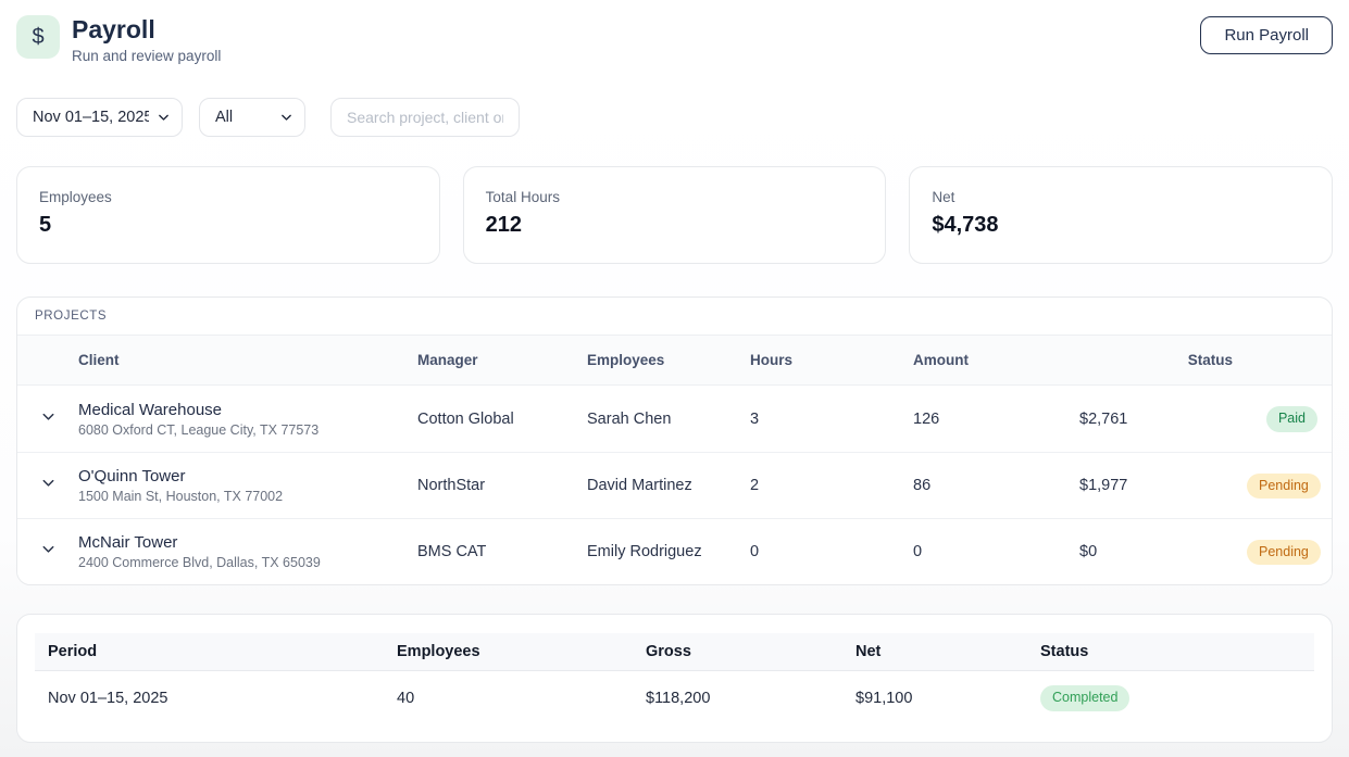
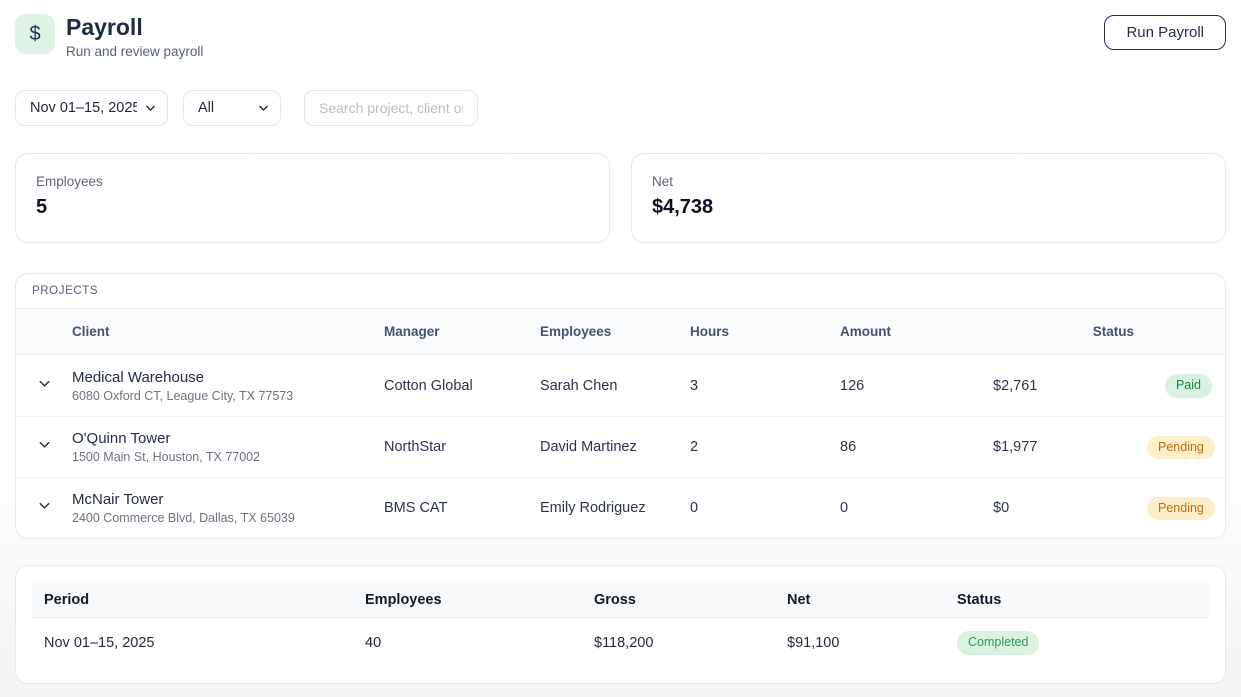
  $
  Payroll
  Run and review payroll
  Run Payroll
  Nov 01–15, 2025
  All
  Search project, client o
  Employees
  5
- Total Hours
- 212
  Net
  $4,738
  PROJECTS
  Client
  Manager
  Employees
  Hours
  Amount
  Status
  Medical Warehouse
  6080 Oxford CT, League City, TX 77573
  Cotton Global
  Sarah Chen
  3
  126
  $2,761
  Paid
  O'Quinn Tower
  1500 Main St, Houston, TX 77002
  NorthStar
  David Martinez
  2
  86
  $1,977
  Pending
  McNair Tower
  2400 Commerce Blvd, Dallas, TX 65039
  BMS CAT
  Emily Rodriguez
  0
  0
  $0
  Pending
  Period	Employees	Gross	Net	Status
  Nov 01–15, 2025	40	$118,200	$91,100	Completed
